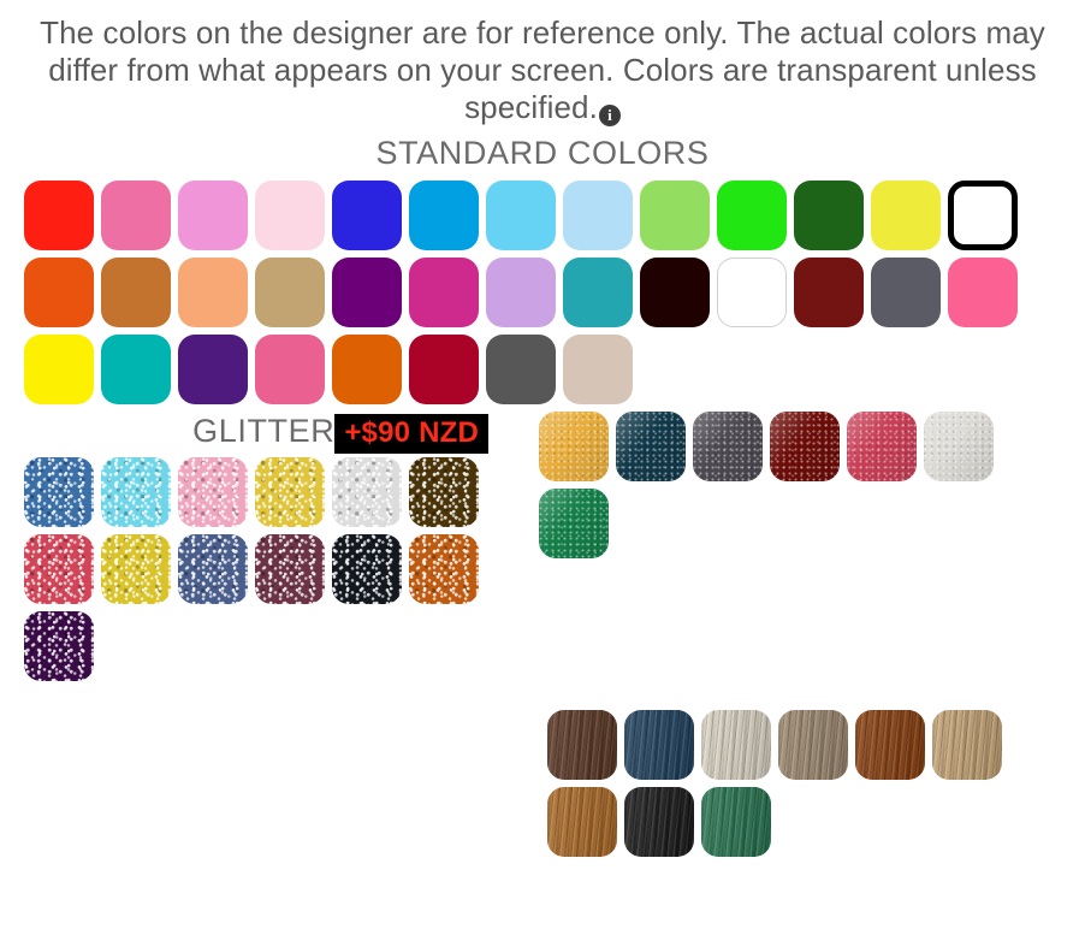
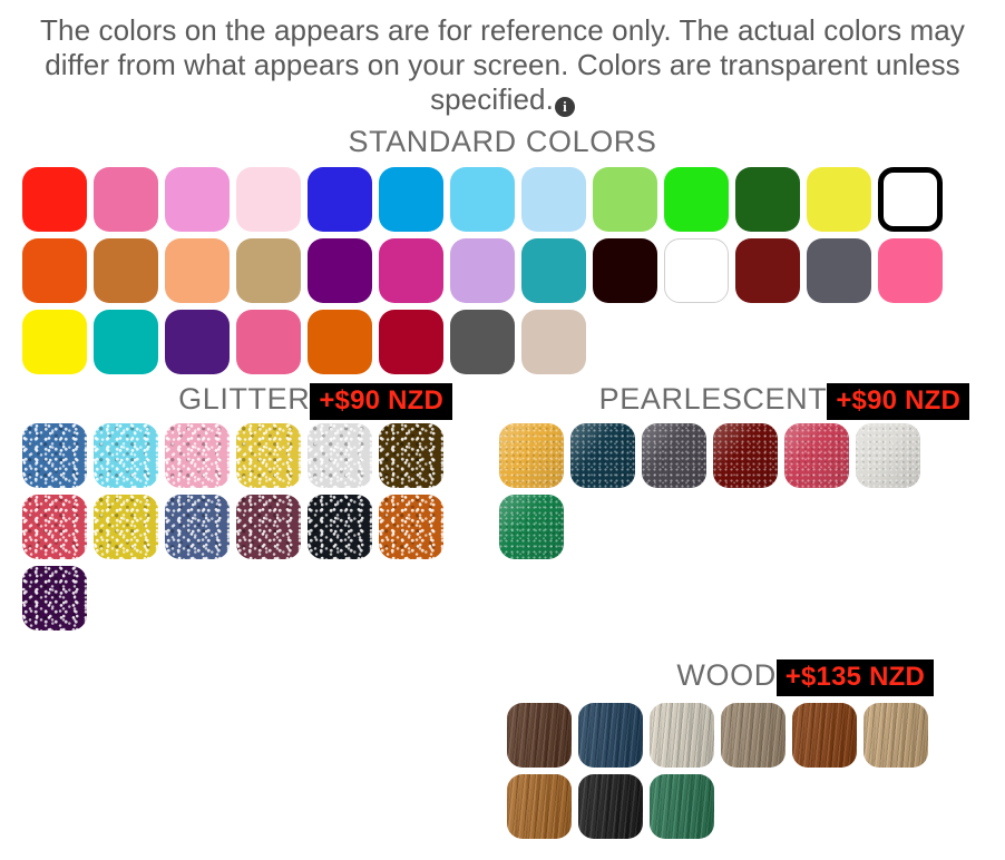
- The colors on the designer are for reference only. The actual colors may differ from what appears on your screen. Colors are transparent unless specified. i
+ The colors on the appears are for reference only. The actual colors may differ from what appears on your screen. Colors are transparent unless specified. i
  STANDARD COLORS
  GLITTER +$90 NZD
+ PEARLESCENT +$90 NZD
+ WOOD +$135 NZD
